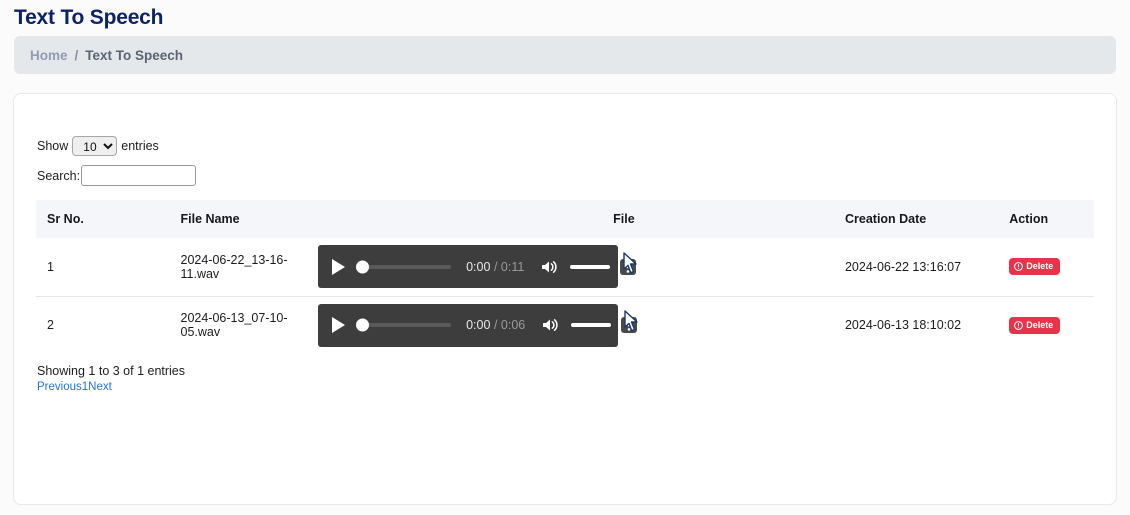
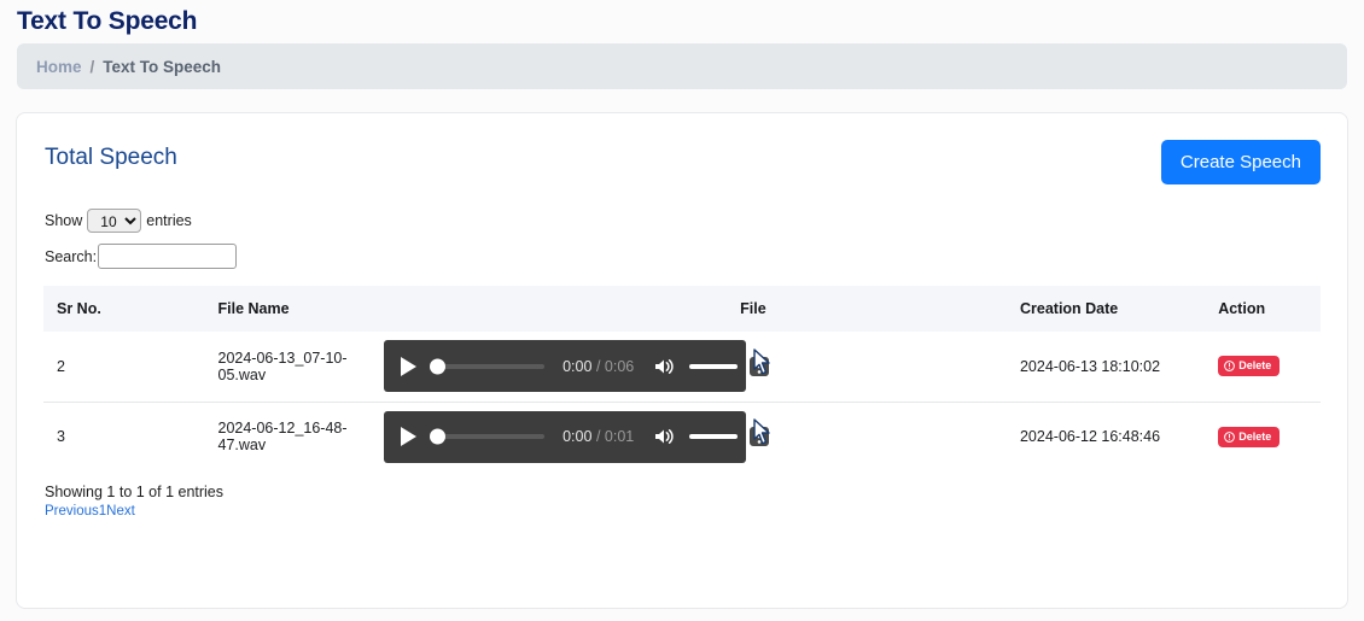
  Text To Speech
  Home
  /
  Text To Speech
+ Total Speech
+ Create Speech
  Show
  entries
  Search:
  Sr No.	File Name	File	Creation Date	Action
- 1	2024-06-22_13-16-11.wav	0:00 / 0:11	2024-06-22 13:16:07	Delete
  2	2024-06-13_07-10-05.wav	0:00 / 0:06	2024-06-13 18:10:02	Delete
+ 3	2024-06-12_16-48-47.wav	0:00 / 0:01	2024-06-12 16:48:46	Delete
- Showing 1 to 3 of 1 entries
+ Showing 1 to 1 of 1 entries
  Previous1Next
